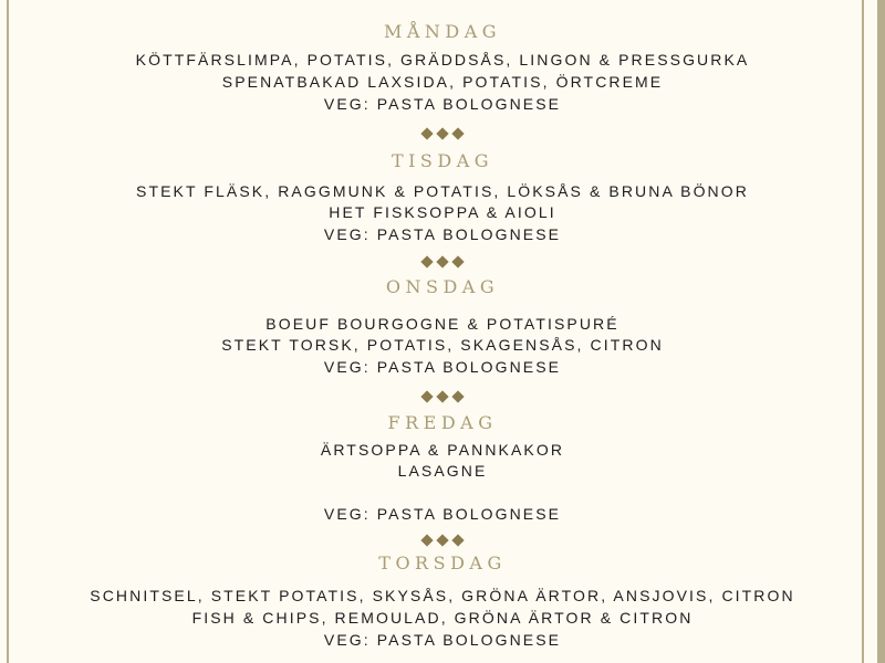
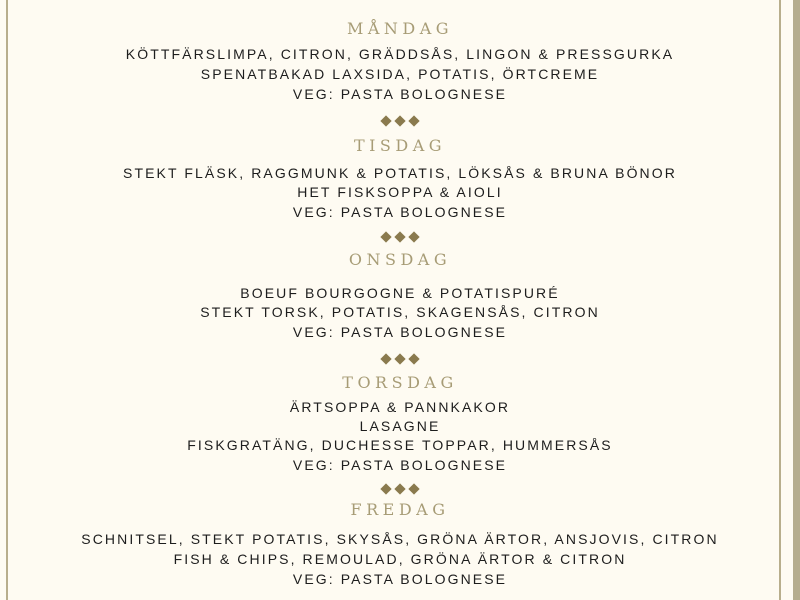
  MÅNDAG
- KÖTTFÄRSLIMPA, POTATIS, GRÄDDSÅS, LINGON & PRESSGURKA
+ KÖTTFÄRSLIMPA, CITRON, GRÄDDSÅS, LINGON & PRESSGURKA
  SPENATBAKAD LAXSIDA, POTATIS, ÖRTCREME
  VEG: PASTA BOLOGNESE
  TISDAG
  STEKT FLÄSK, RAGGMUNK & POTATIS, LÖKSÅS & BRUNA BÖNOR
  HET FISKSOPPA & AIOLI
  VEG: PASTA BOLOGNESE
  ONSDAG
  BOEUF BOURGOGNE & POTATISPURÉ
  STEKT TORSK, POTATIS, SKAGENSÅS, CITRON
  VEG: PASTA BOLOGNESE
- FREDAG
+ TORSDAG
  ÄRTSOPPA & PANNKAKOR
  LASAGNE
+ FISKGRATÄNG, DUCHESSE TOPPAR, HUMMERSÅS
  VEG: PASTA BOLOGNESE
- TORSDAG
+ FREDAG
  SCHNITSEL, STEKT POTATIS, SKYSÅS, GRÖNA ÄRTOR, ANSJOVIS, CITRON
  FISH & CHIPS, REMOULAD, GRÖNA ÄRTOR & CITRON
  VEG: PASTA BOLOGNESE
